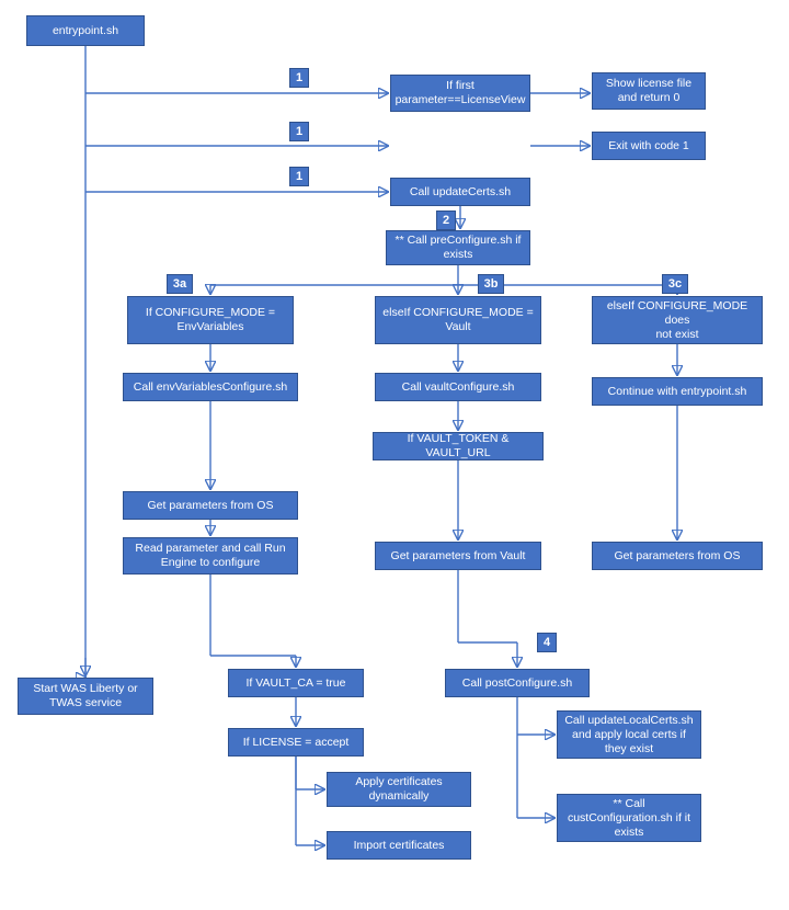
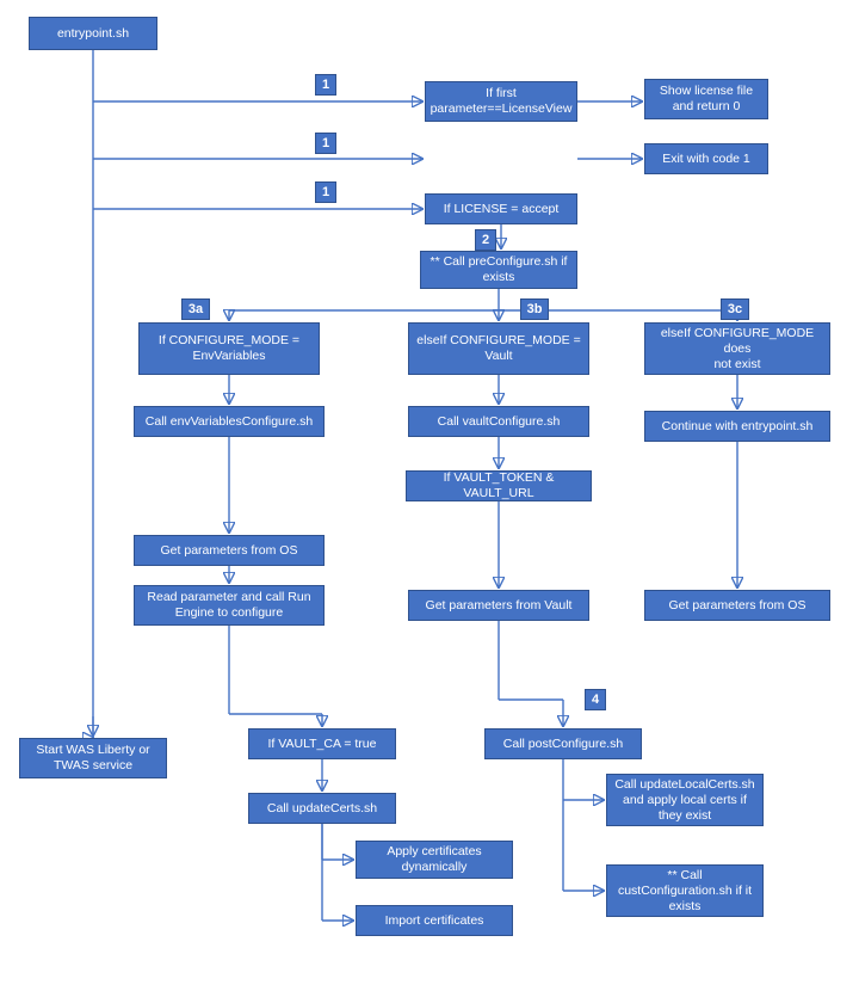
  entrypoint.sh
  If first
  parameter==LicenseView
  Show license file
  and return 0
  Exit with code 1
- Call updateCerts.sh
+ If LICENSE = accept
  ** Call preConfigure.sh if
  exists
  If CONFIGURE_MODE =
  EnvVariables
  elseIf CONFIGURE_MODE =
  Vault
  elseIf CONFIGURE_MODE does
  not exist
  Call envVariablesConfigure.sh
  Call vaultConfigure.sh
  Continue with entrypoint.sh
  If VAULT_TOKEN & VAULT_URL
  Get parameters from OS
  Read parameter and call Run
  Engine to configure
  Get parameters from Vault
  Get parameters from OS
  Start WAS Liberty or
  TWAS service
  If VAULT_CA = true
  Call postConfigure.sh
- If LICENSE = accept
+ Call updateCerts.sh
  Call updateLocalCerts.sh
  and apply local certs if
  they exist
  Apply certificates
  dynamically
  ** Call
  custConfiguration.sh if it
  exists
  Import certificates
  1
  1
  1
  2
  3a
  3b
  3c
  4
